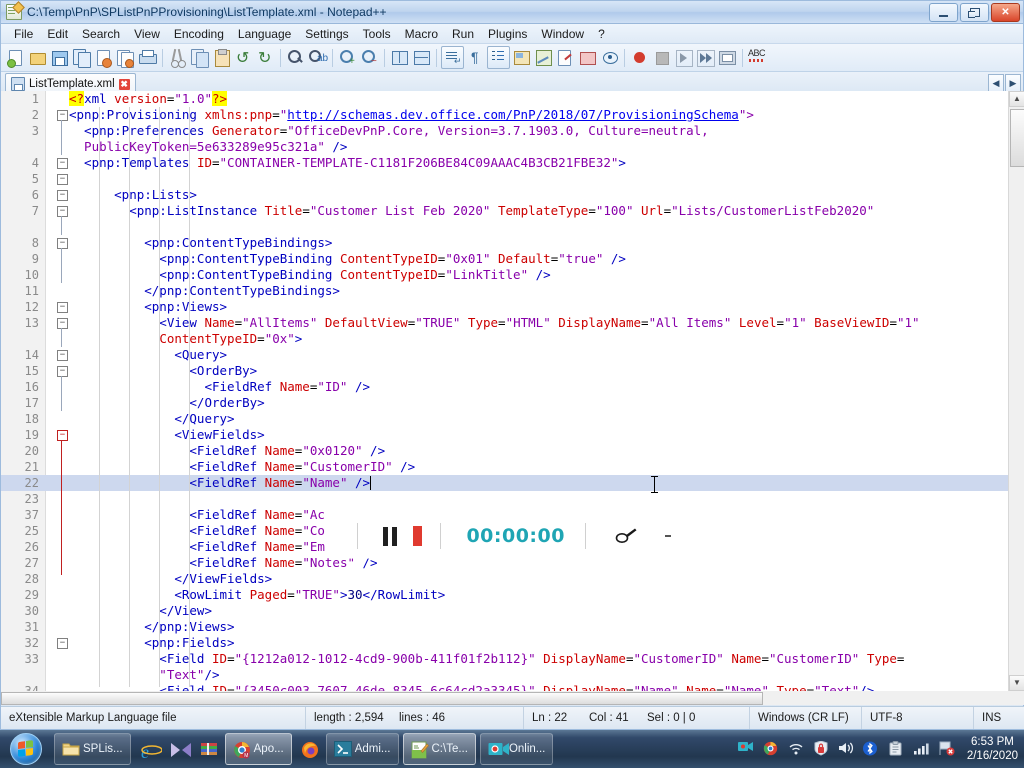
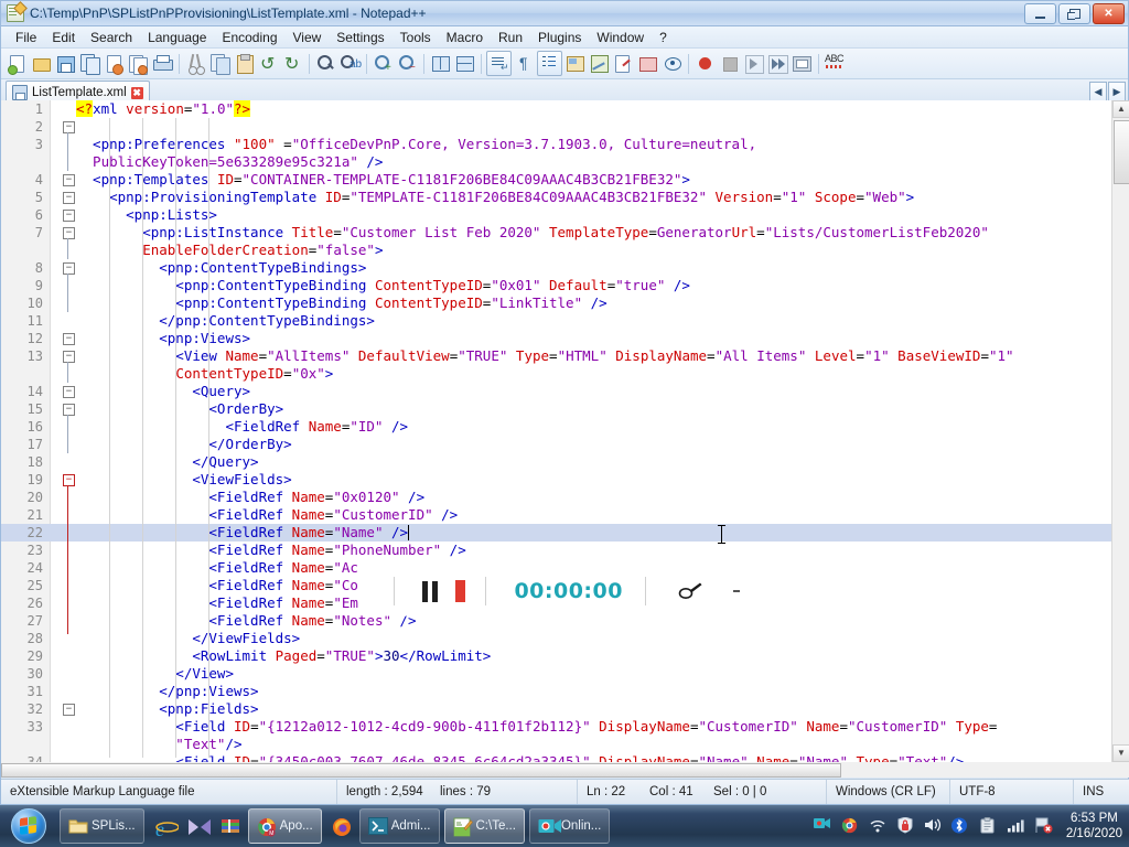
  C:\Temp\PnP\SPListPnPProvisioning\ListTemplate.xml - Notepad++
  ✕
  File
  Edit
  Search
- View
+ Language
  Encoding
- Language
+ View
  Settings
  Tools
  Macro
  Run
  Plugins
  Window
  ?
  ↺
  ↻
  ab
  +
  −
  ↵
  ¶
  ABC
  ListTemplate.xml
  ✖
  ◀
  ▶
  1
  <?xml version="1.0"?>
  2
- <pnp:Provisioning xmlns:pnp="http://schemas.dev.office.com/PnP/2018/07/ProvisioningSchema">
  3
- <pnp:Preferences Generator="OfficeDevPnP.Core, Version=3.7.1903.0, Culture=neutral,
+ <pnp:Preferences "100" ="OfficeDevPnP.Core, Version=3.7.1903.0, Culture=neutral,
  PublicKeyToken=5e633289e95c321a" />
  4
  <pnp:Templates ID="CONTAINER-TEMPLATE-C1181F206BE84C09AAAC4B3CB21FBE32">
  5
+ <pnp:ProvisioningTemplate ID="TEMPLATE-C1181F206BE84C09AAAC4B3CB21FBE32" Version="1" Scope="Web">
  6
  <pnp:Lists>
  7
- <pnp:ListInstance Title="Customer List Feb 2020" TemplateType="100" Url="Lists/CustomerListFeb2020"
+ <pnp:ListInstance Title="Customer List Feb 2020" TemplateType=GeneratorUrl="Lists/CustomerListFeb2020"
+ EnableFolderCreation="false">
  8
  <pnp:ContentTypeBindings>
  9
  <pnp:ContentTypeBinding ContentTypeID="0x01" Default="true" />
  10
  <pnp:ContentTypeBinding ContentTypeID="LinkTitle" />
  11
  </pnp:ContentTypeBindings>
  12
  <pnp:Views>
  13
  <View Name="AllItems" DefaultView="TRUE" Type="HTML" DisplayName="All Items" Level="1" BaseViewID="1"
  ContentTypeID="0x">
  14
  <Query>
  15
  <OrderBy>
  16
  <FieldRef Name="ID" />
  17
  </OrderBy>
  18
  </Query>
  19
  <ViewFields>
  20
  <FieldRef Name="0x0120" />
  21
  <FieldRef Name="CustomerID" />
  22
  <FieldRef Name="Name" />
  23
+ <FieldRef Name="PhoneNumber" />
- 37
+ 24
  <FieldRef Name="Ac
  25
  <FieldRef Name="Co
  26
  <FieldRef Name="Em
  27
  <FieldRef Name="Notes" />
  28
  </ViewFields>
  29
  <RowLimit Paged="TRUE">30</RowLimit>
  30
  </View>
  31
  </pnp:Views>
  32
  <pnp:Fields>
  33
  <Field ID="{1212a012-1012-4cd9-900b-411f01f2b112}" DisplayName="CustomerID" Name="CustomerID" Type=
  "Text"/>
  −
  −
  −
  −
  −
  −
  −
  −
  −
  −
  −
  −
  ▲
  ▼
  00:00:00
  eXtensible Markup Language file
  length : 2,594
- lines : 46
+ lines : 79
  Ln : 22
  Col : 41
  Sel : 0 | 0
  Windows (CR LF)
  UTF-8
  INS
  SPLis...
  e
  Apo...
  Admi...
  C:\Te...
  Onlin...
  6:53 PM
  2/16/2020
